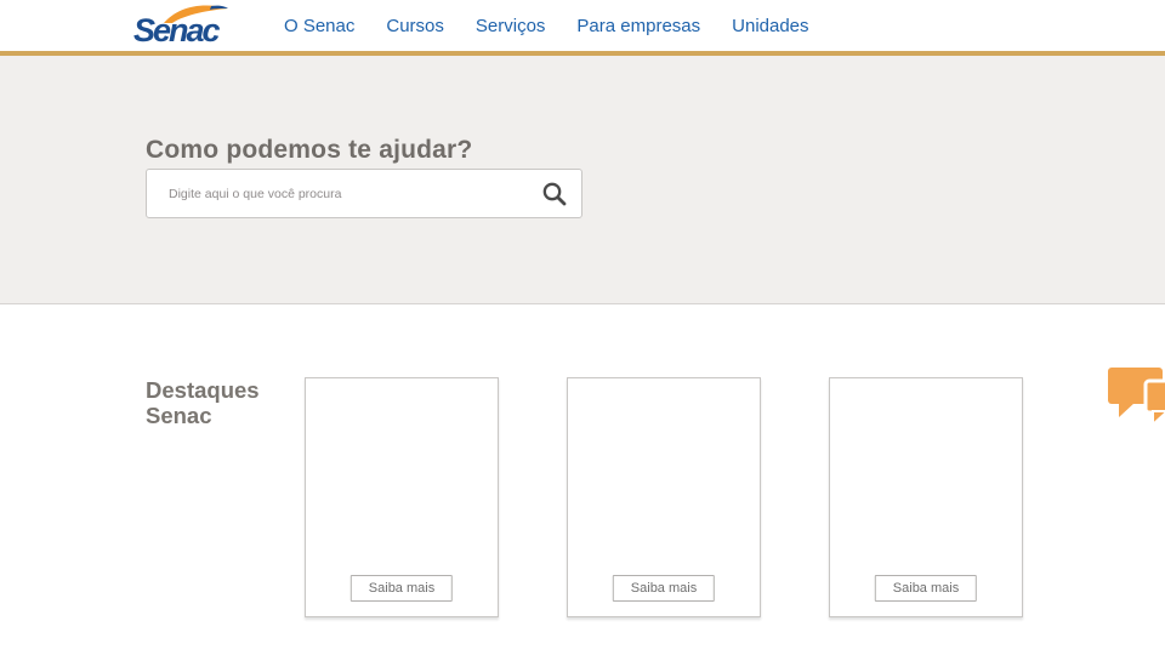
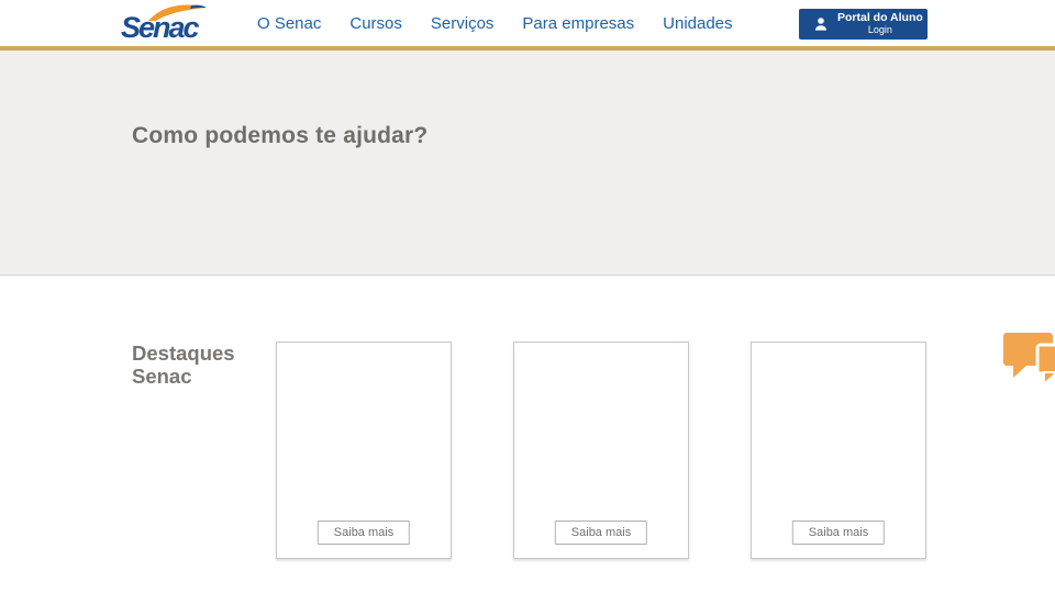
  Senac
  O Senac
  Cursos
  Serviços
  Para empresas
  Unidades
+ Portal do Aluno
+ Login
  Como podemos te ajudar?
- Digite aqui o que você procura
  Destaques
  Senac
  Saiba mais
  Saiba mais
  Saiba mais
